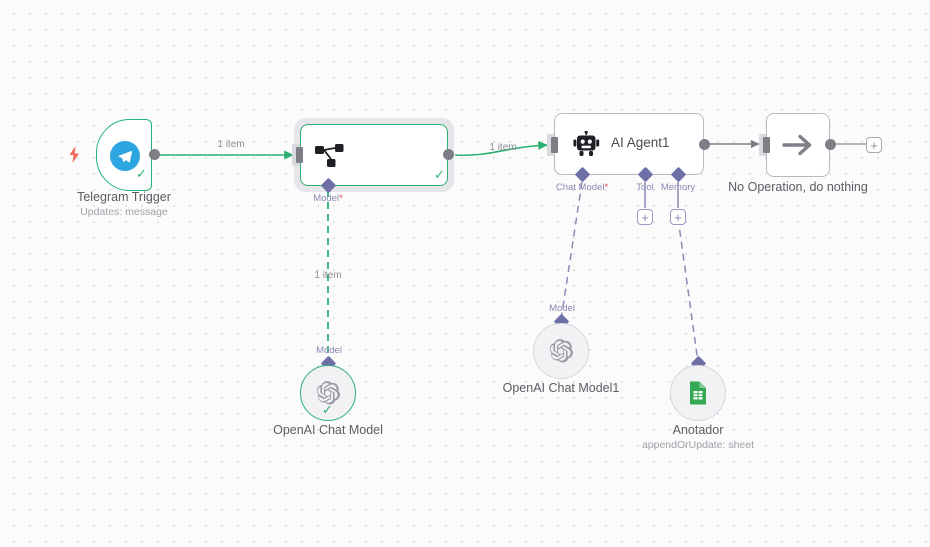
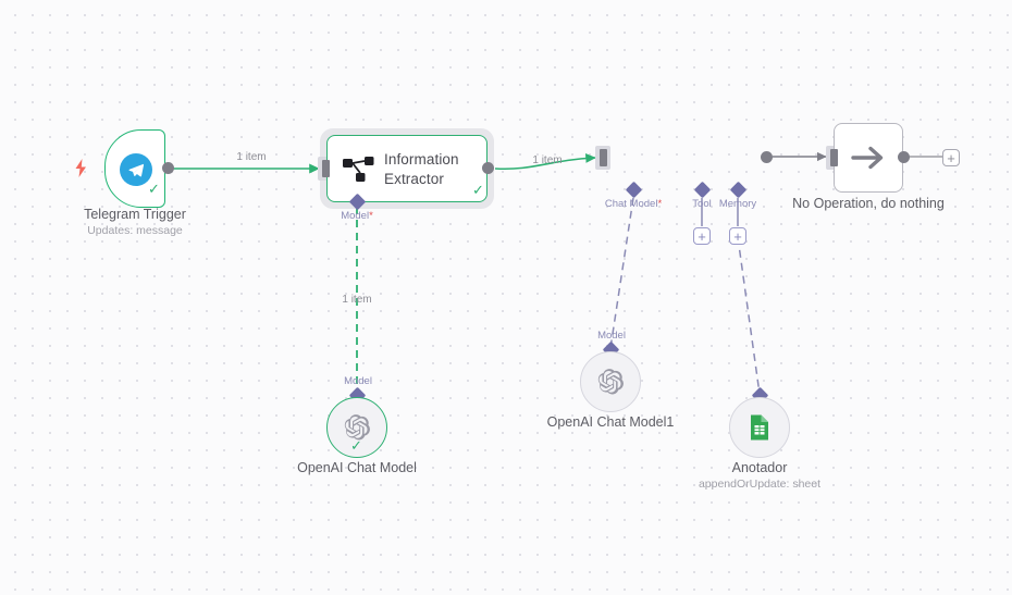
  ✓
  Telegram Trigger
  Updates: message
  1 item
+ Information
+ Extractor
  ✓
  Model*
  1 item
  1 item
- AI Agent1
  Chat Model*
  Tool
  +
  Memory
  +
  +
  No Operation, do nothing
  Model
  ✓
  OpenAI Chat Model
  Model
  OpenAI Chat Model1
  Anotador
  appendOrUpdate: sheet
